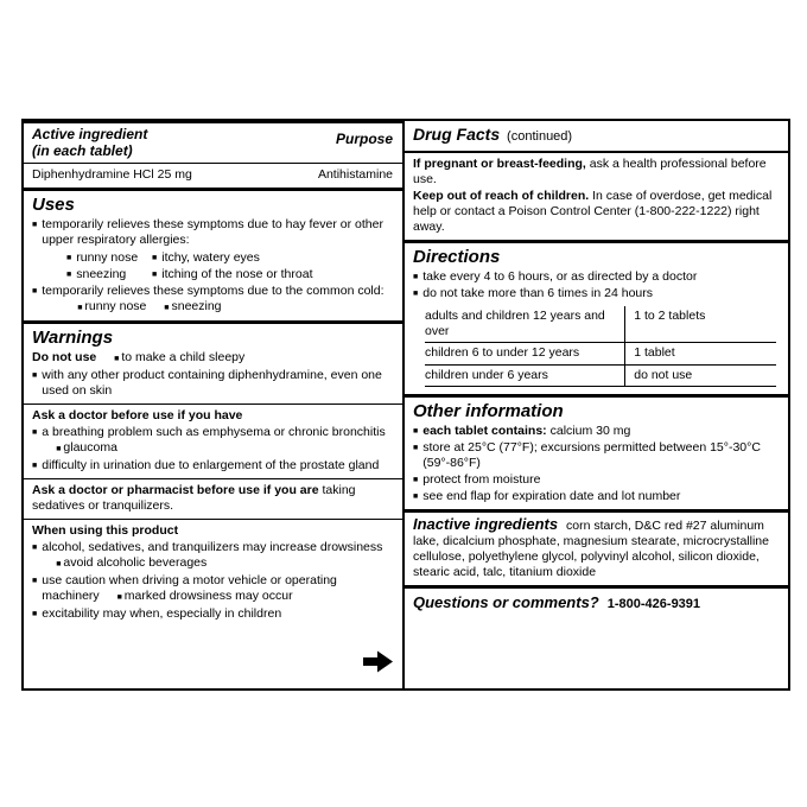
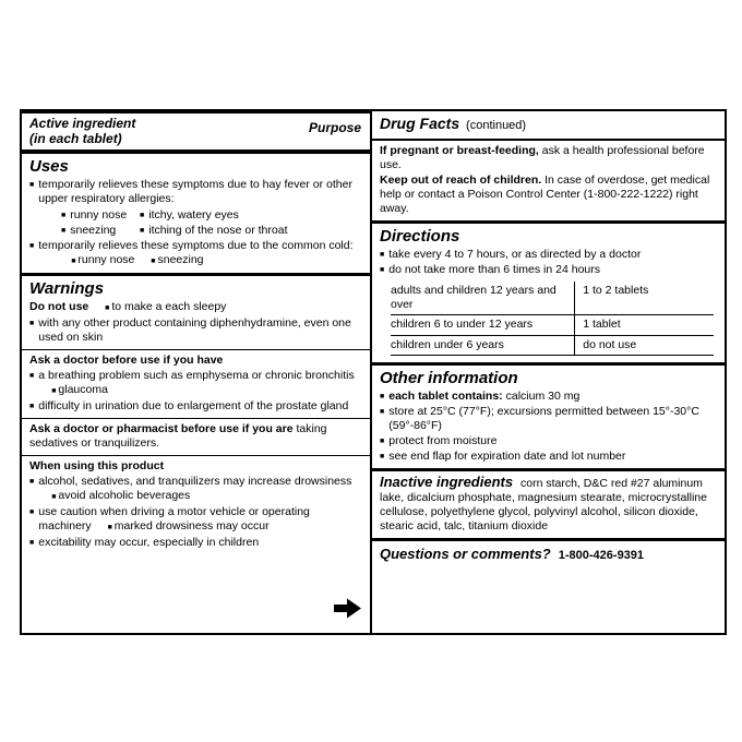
  Active ingredient
  (in each tablet)
  Purpose
- Diphenhydramine HCl 25 mg
- Antihistamine
  Uses
  temporarily relieves these symptoms due to hay fever or other upper respiratory allergies:
  runny nose
  itchy, watery eyes
  sneezing
  itching of the nose or throat
  temporarily relieves these symptoms due to the common cold: runny nose sneezing
  Warnings
- Do not use to make a child sleepy
+ Do not use to make a each sleepy
  with any other product containing diphenhydramine, even one used on skin
  Ask a doctor before use if you have
  a breathing problem such as emphysema or chronic bronchitis glaucoma
  difficulty in urination due to enlargement of the prostate gland
  Ask a doctor or pharmacist before use if you are taking sedatives or tranquilizers.
  When using this product
  alcohol, sedatives, and tranquilizers may increase drowsiness avoid alcoholic beverages
  use caution when driving a motor vehicle or operating machinery marked drowsiness may occur
- excitability may when, especially in children
+ excitability may occur, especially in children
  Drug Facts (continued)
  If pregnant or breast-feeding, ask a health professional before use.
  Keep out of reach of children. In case of overdose, get medical help or contact a Poison Control Center (1-800-222-1222) right away.
  Directions
- take every 4 to 6 hours, or as directed by a doctor
+ take every 4 to 7 hours, or as directed by a doctor
  do not take more than 6 times in 24 hours
  adults and children 12 years and over	1 to 2 tablets
  children 6 to under 12 years	1 tablet
  children under 6 years	do not use
  Other information
  each tablet contains: calcium 30 mg
  store at 25°C (77°F); excursions permitted between 15°-30°C (59°-86°F)
  protect from moisture
  see end flap for expiration date and lot number
  Inactive ingredients corn starch, D&C red #27 aluminum lake, dicalcium phosphate, magnesium stearate, microcrystalline cellulose, polyethylene glycol, polyvinyl alcohol, silicon dioxide, stearic acid, talc, titanium dioxide
  Questions or comments?
  1-800-426-9391
